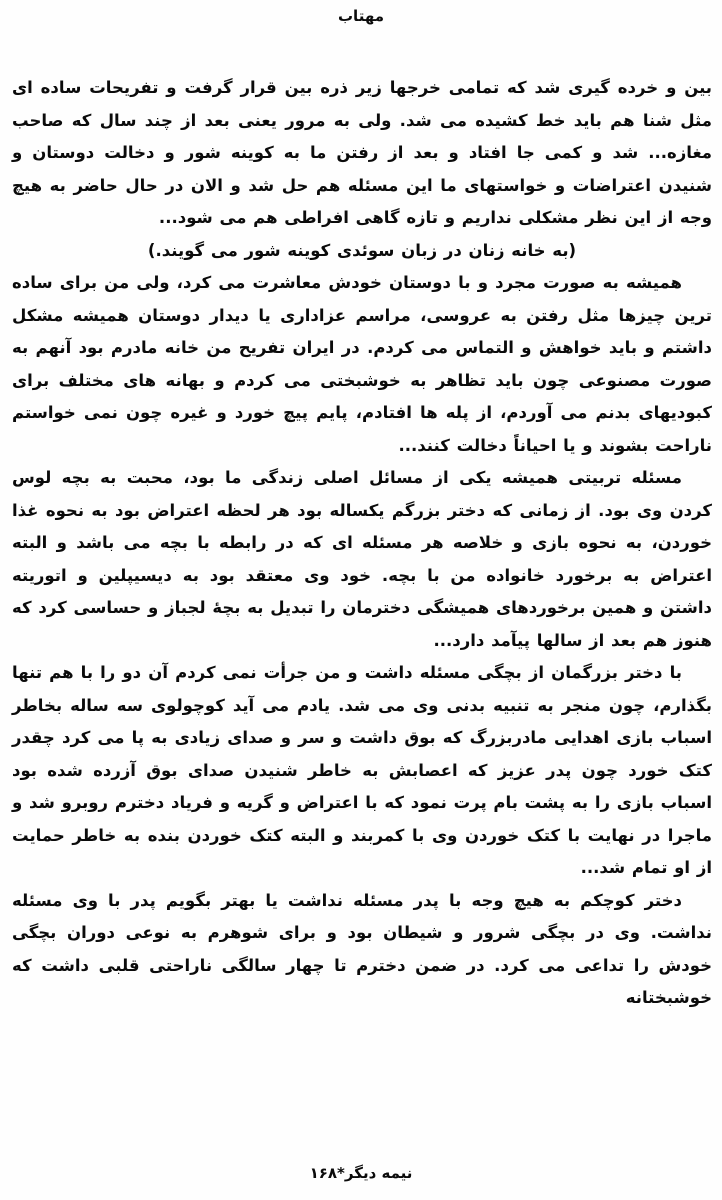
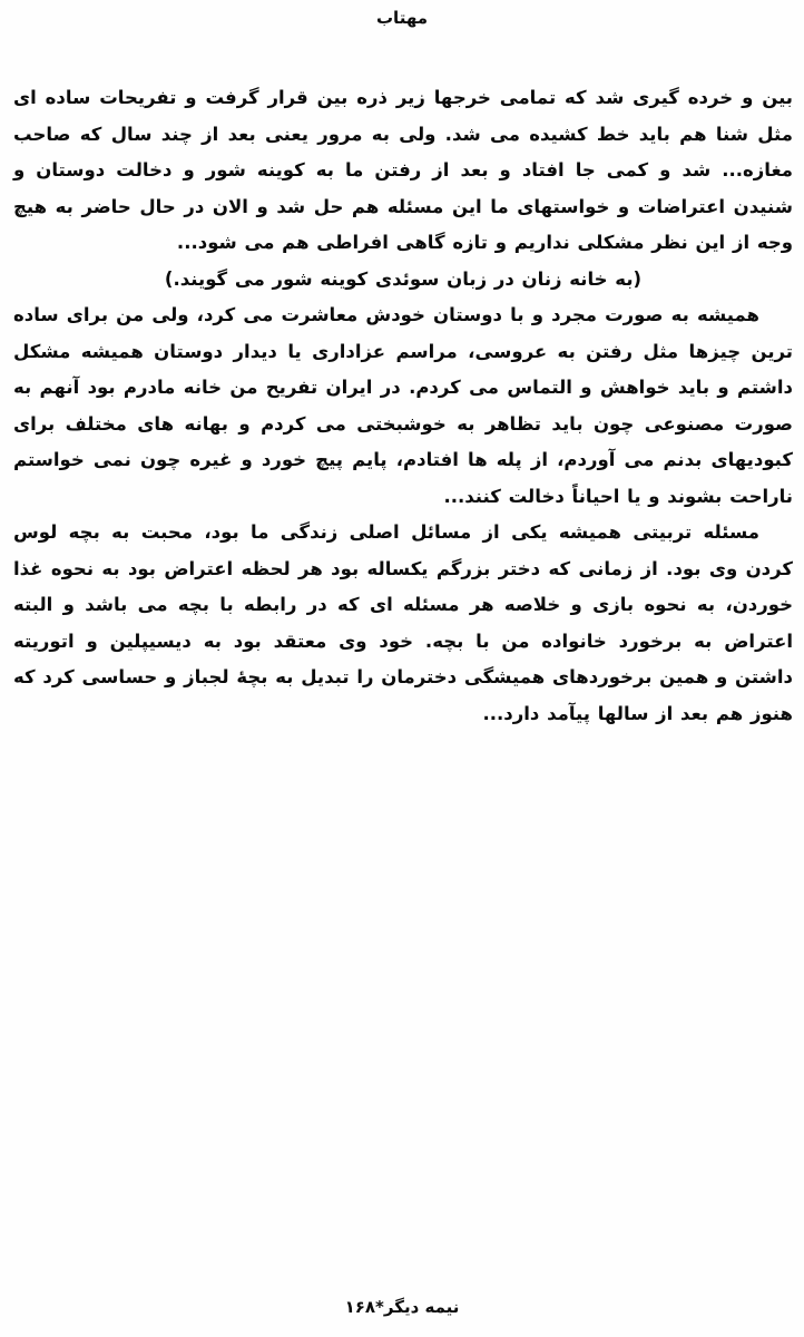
  مهتاب
  بین و خرده گیری شد که تمامی خرجها زیر ذره بین قرار گرفت و تفریحات ساده ای مثل شنا هم باید خط کشیده می شد. ولی به مرور یعنی بعد از چند سال که صاحب مغازه... شد و کمی جا افتاد و بعد از رفتن ما به کوینه شور و دخالت دوستان و شنیدن اعتراضات و خواستهای ما این مسئله هم حل شد و الان در حال حاضر به هیچ وجه از این نظر مشکلی نداریم و تازه گاهی افراطی هم می شود...
  (به خانه زنان در زبان سوئدی کوینه شور می گویند.)
  همیشه به صورت مجرد و با دوستان خودش معاشرت می کرد، ولی من برای ساده ترین چیزها مثل رفتن به عروسی، مراسم عزاداری یا دیدار دوستان همیشه مشکل داشتم و باید خواهش و التماس می کردم. در ایران تفریح من خانه مادرم بود آنهم به صورت مصنوعی چون باید تظاهر به خوشبختی می کردم و بهانه های مختلف برای کبودیهای بدنم می آوردم، از پله ها افتادم، پایم پیچ خورد و غیره چون نمی خواستم ناراحت بشوند و یا احیاناً دخالت کنند...
  مسئله تربیتی همیشه یکی از مسائل اصلی زندگی ما بود، محبت به بچه لوس کردن وی بود. از زمانی که دختر بزرگم یکساله بود هر لحظه اعتراض بود به نحوه غذا خوردن، به نحوه بازی و خلاصه هر مسئله ای که در رابطه با بچه می باشد و البته اعتراض به برخورد خانواده من با بچه. خود وی معتقد بود به دیسیپلین و اتوریته داشتن و همین برخوردهای همیشگی دخترمان را تبدیل به بچهٔ لجباز و حساسی کرد که هنوز هم بعد از سالها پیآمد دارد...
- با دختر بزرگمان از بچگی مسئله داشت و من جرأت نمی کردم آن دو را با هم تنها بگذارم، چون منجر به تنبیه بدنی وی می شد. یادم می آید کوچولوی سه ساله بخاطر اسباب بازی اهدایی مادربزرگ که بوق داشت و سر و صدای زیادی به پا می کرد چقدر کتک خورد چون پدر عزیز که اعصابش به خاطر شنیدن صدای بوق آزرده شده بود اسباب بازی را به پشت بام پرت نمود که با اعتراض و گریه و فریاد دخترم روبرو شد و ماجرا در نهایت با کتک خوردن وی با کمربند و البته کتک خوردن بنده به خاطر حمایت از او تمام شد...
- دختر کوچکم به هیچ وجه با پدر مسئله نداشت یا بهتر بگویم پدر با وی مسئله نداشت. وی در بچگی شرور و شیطان بود و برای شوهرم به نوعی دوران بچگی خودش را تداعی می کرد. در ضمن دخترم تا چهار سالگی ناراحتی قلبی داشت که خوشبختانه
  نیمه دیگر*۱۶۸
